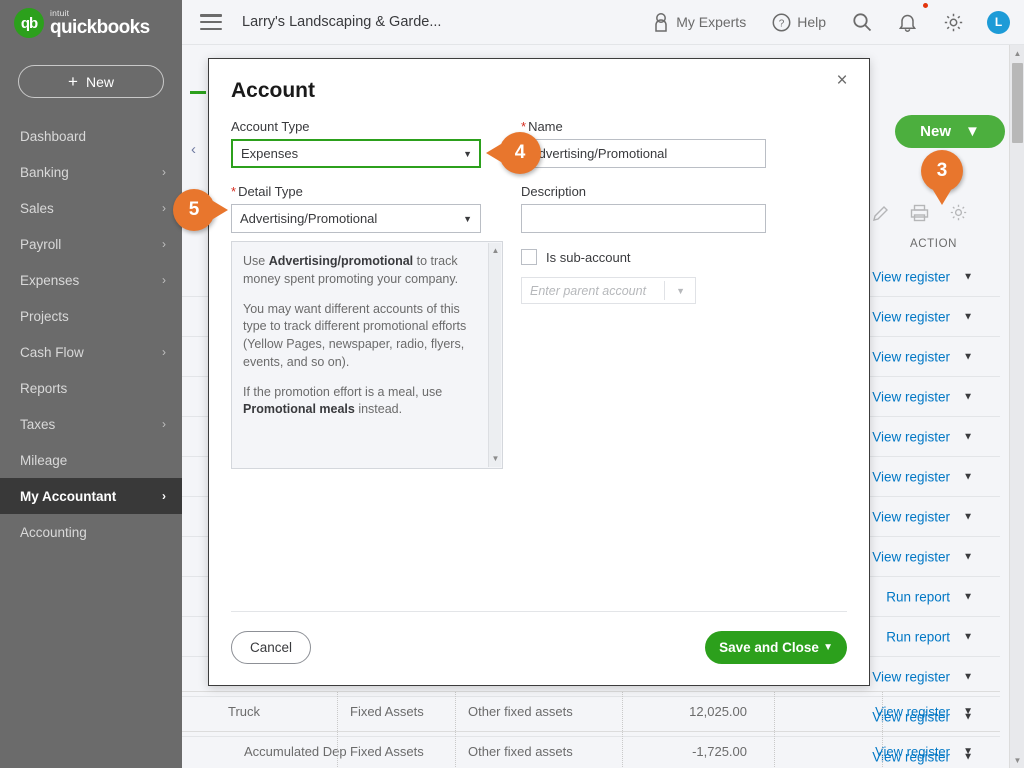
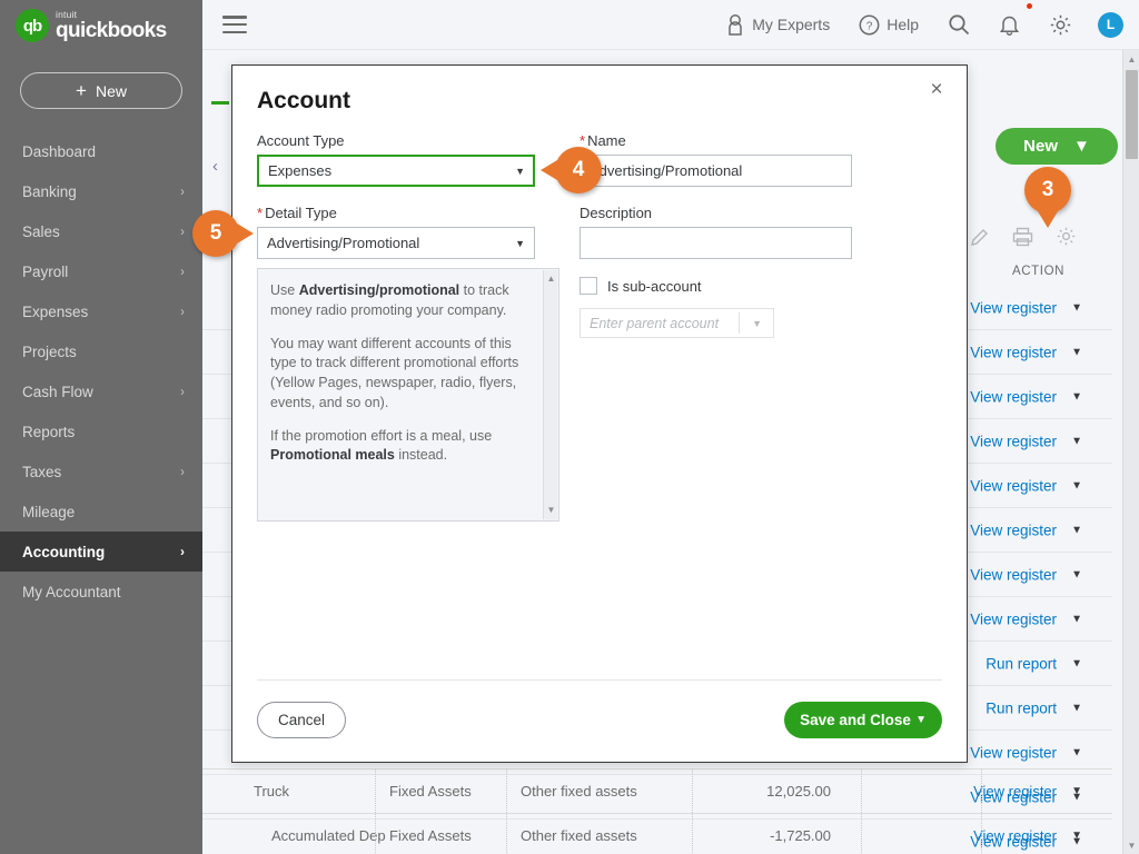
  qb
  intuit
  quickbooks
  +
  New
  Dashboard
  Banking
  ›
  Sales
  ›
  Payroll
  ›
  Expenses
  ›
  Projects
  Cash Flow
  ›
  Reports
  Taxes
  ›
  Mileage
- My Accountant
+ Accounting
  ›
- Accounting
+ My Accountant
- Larry's Landscaping & Garde...
  My Experts
  ?
  Help
  L
  ‹
  New
  ▼
  ACTION
  View register
  ▼
  View register
  ▼
  View register
  ▼
  View register
  ▼
  View register
  ▼
  View register
  ▼
  View register
  ▼
  View register
  ▼
  Run report
  ▼
  Run report
  ▼
  View register
  ▼
  View register
  ▼
  View register
  ▼
  Truck
  Fixed Assets
  Other fixed assets
  12,025.00
  View register
  ▼
  Accumulated Dep
  Fixed Assets
  Other fixed assets
  -1,725.00
  View register
  ▼
  ▲
  ▼
  ×
  Account
  Account Type
  Expenses
  ▼
  * Detail Type
  Advertising/Promotional
  ▼
  * Name
  dvertising/Promotional
  Description
- Use Advertising/promotional to track money spent promoting your company.
+ Use Advertising/promotional to track money radio promoting your company.
  You may want different accounts of this type to track different promotional efforts (Yellow Pages, newspaper, radio, flyers, events, and so on).
  If the promotion effort is a meal, use Promotional meals instead.
  ▲
  ▼
  Is sub-account
  Enter parent account
  ▼
  Cancel
  Save and Close
  ▼
  3
  4
  5
